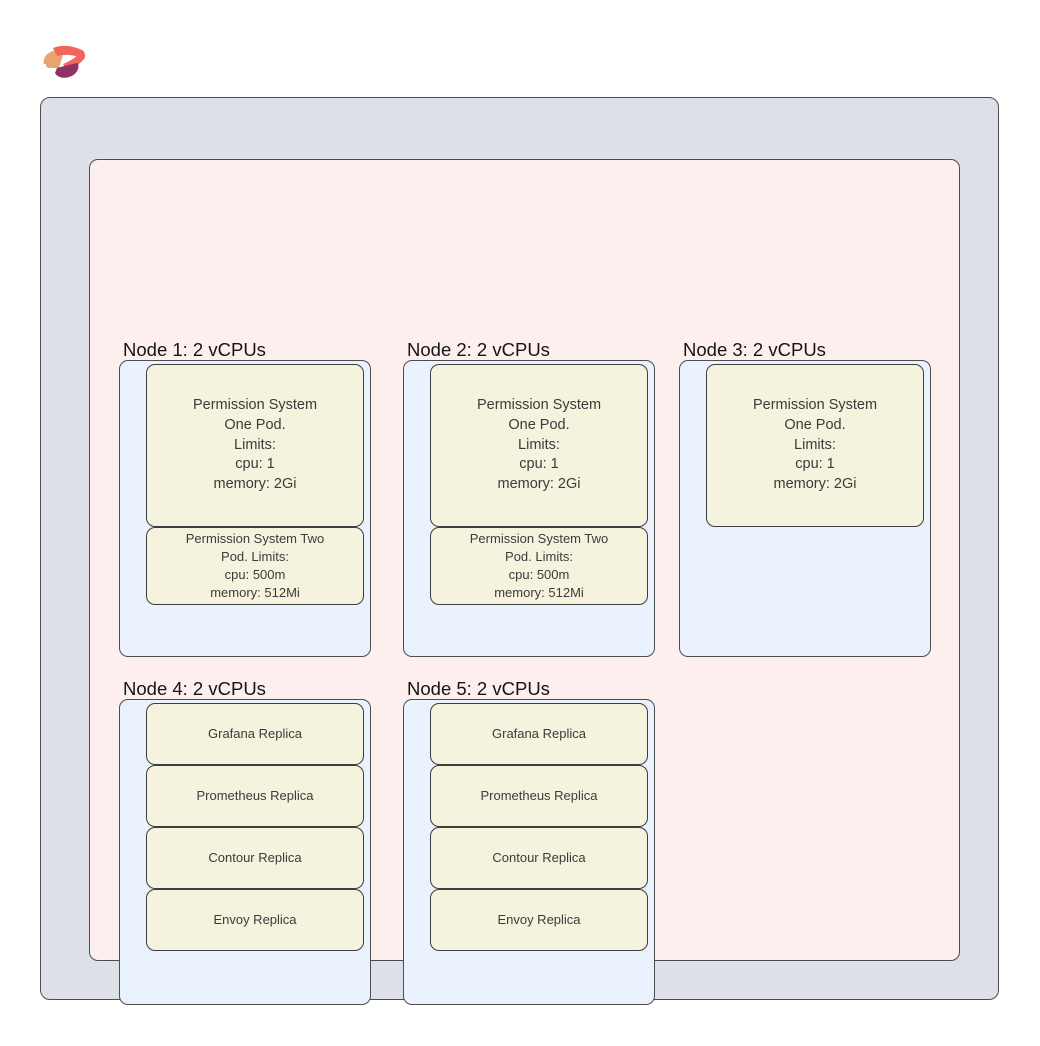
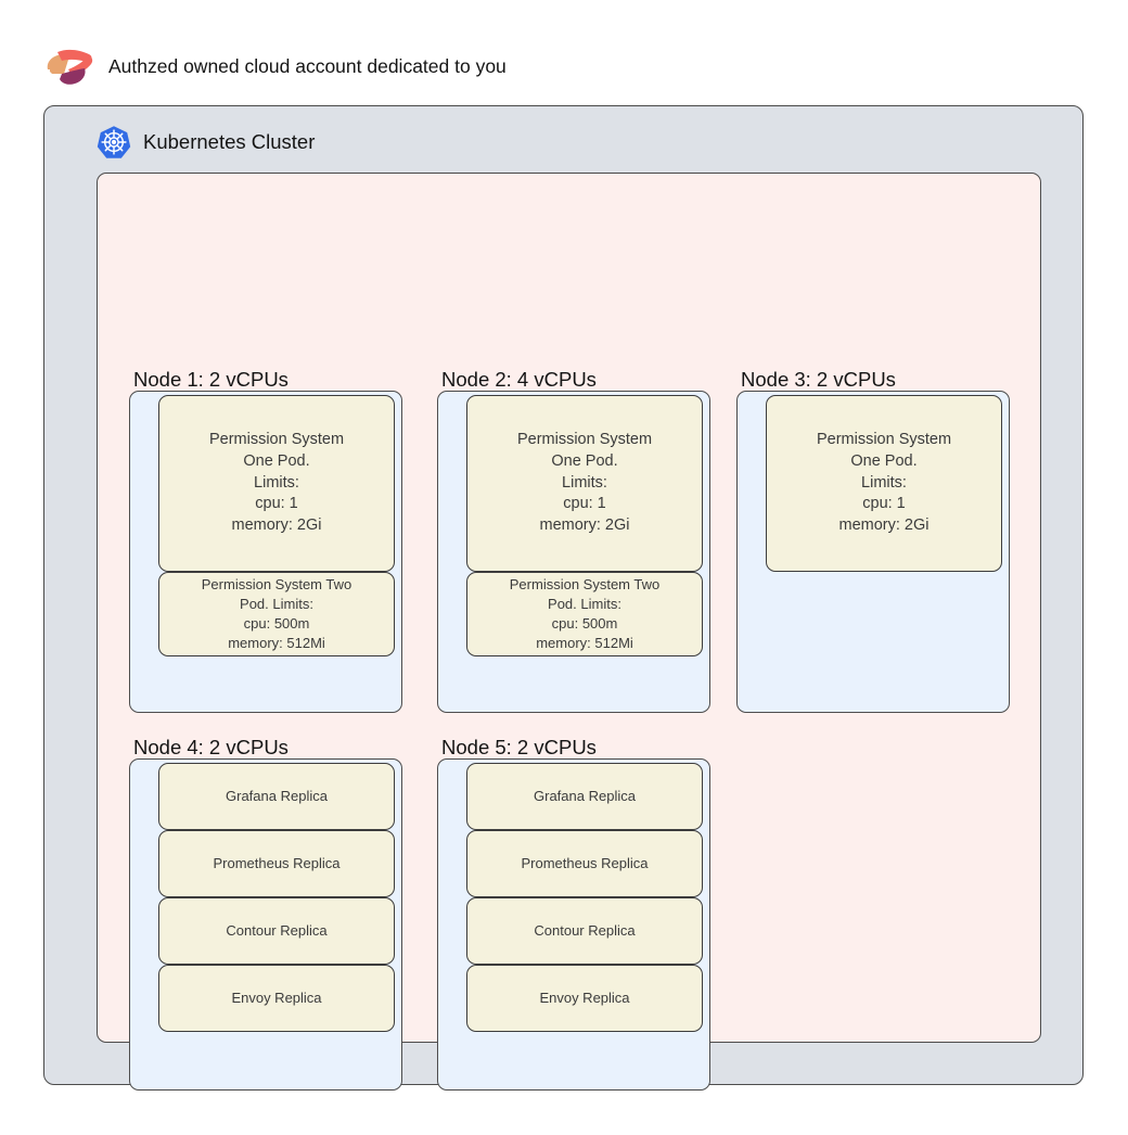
+ Authzed owned cloud account dedicated to you
+ Kubernetes Cluster
  Node 1: 2 vCPUs
  Permission System
  One Pod.
  Limits:
  cpu: 1
  memory: 2Gi
  Permission System Two
  Pod. Limits:
  cpu: 500m
  memory: 512Mi
- Node 2: 2 vCPUs
+ Node 2: 4 vCPUs
  Permission System
  One Pod.
  Limits:
  cpu: 1
  memory: 2Gi
  Permission System Two
  Pod. Limits:
  cpu: 500m
  memory: 512Mi
  Node 3: 2 vCPUs
  Permission System
  One Pod.
  Limits:
  cpu: 1
  memory: 2Gi
  Node 4: 2 vCPUs
  Grafana Replica
  Prometheus Replica
  Contour Replica
  Envoy Replica
  Node 5: 2 vCPUs
  Grafana Replica
  Prometheus Replica
  Contour Replica
  Envoy Replica
